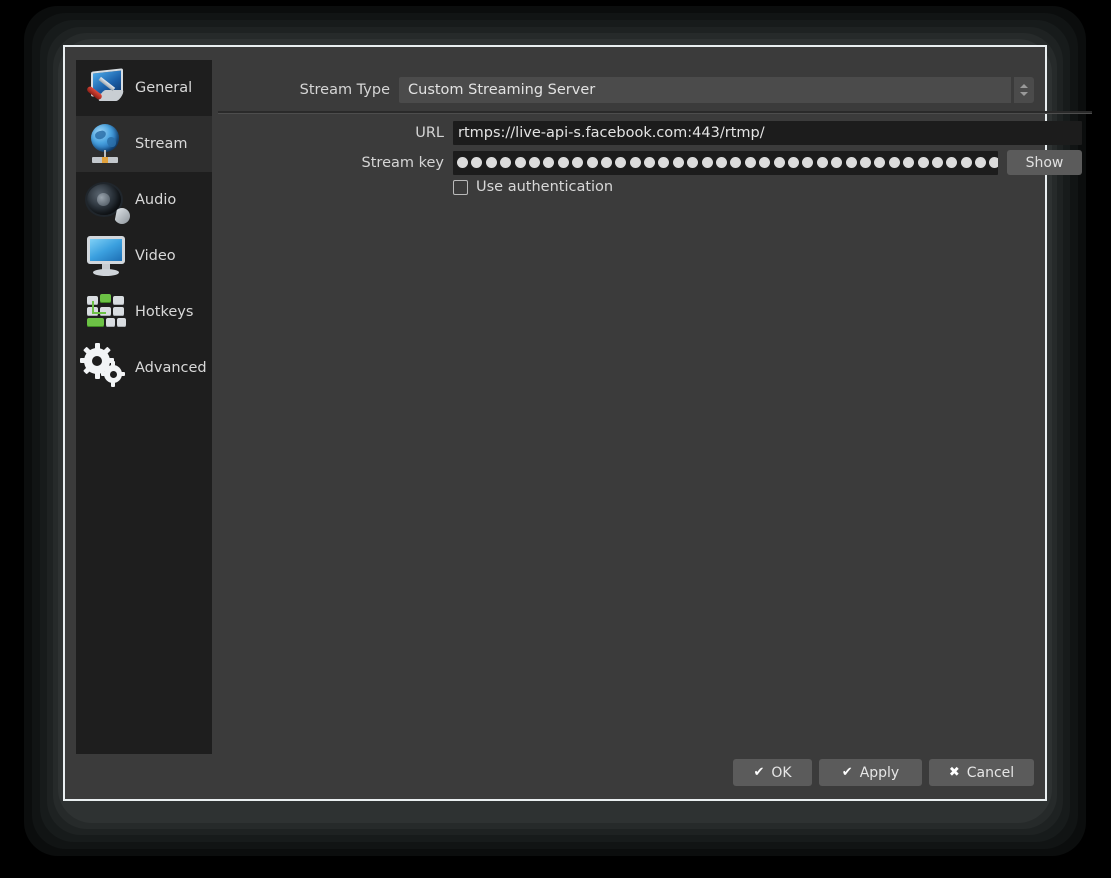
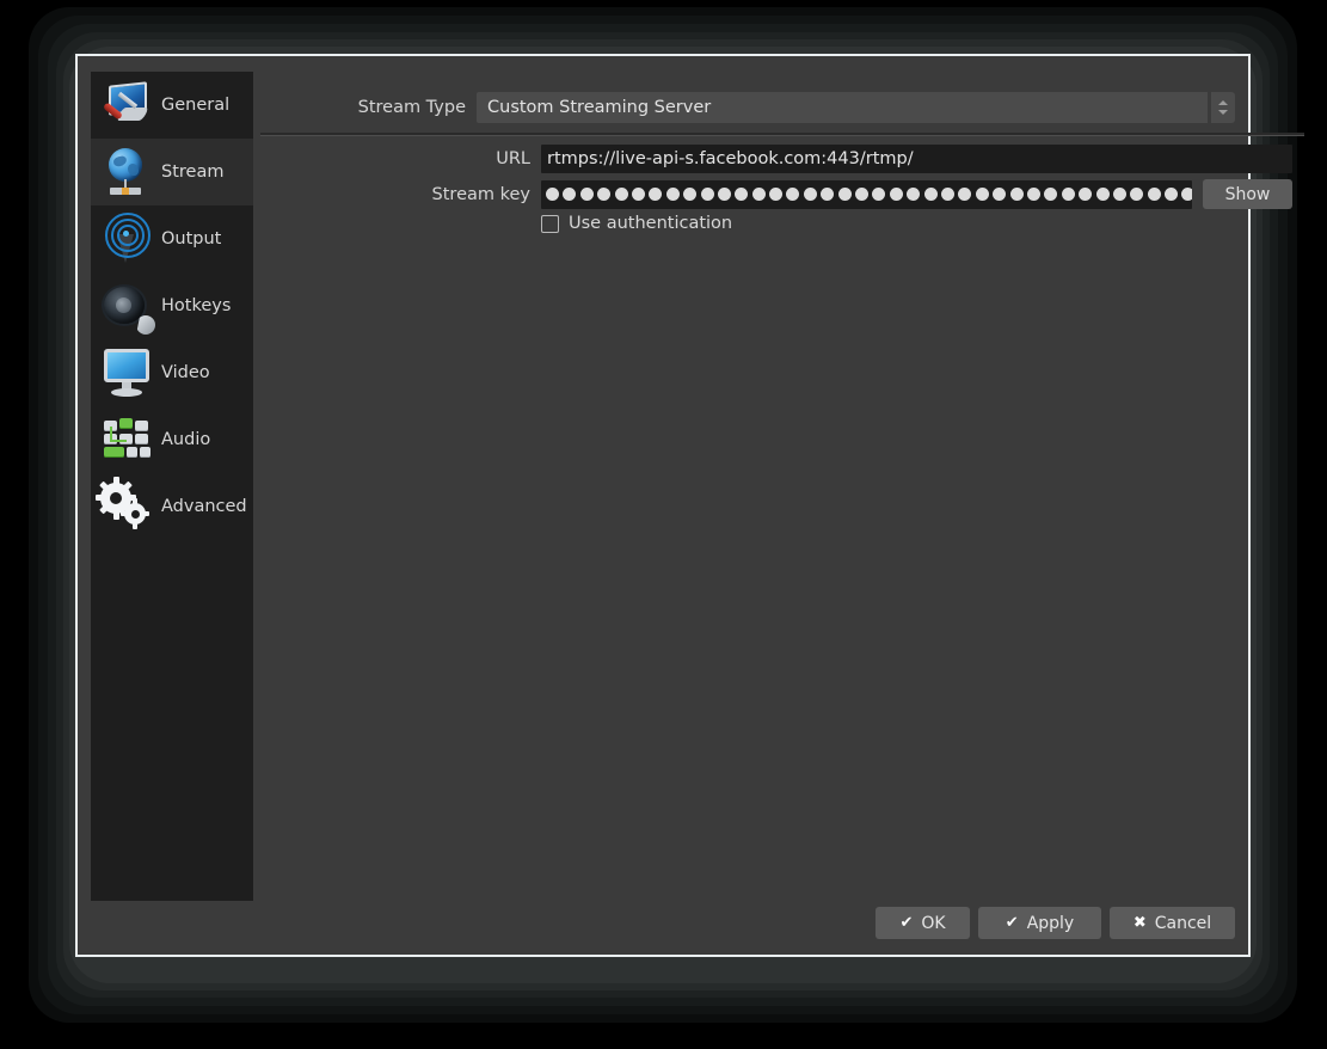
  General
  Stream
+ Output
- Audio
+ Hotkeys
  Video
- Hotkeys
+ Audio
  Advanced
  Stream Type
  Custom Streaming Server
  URL
  rtmps://live-api-s.facebook.com:443/rtmp/
  Stream key
  Show
  Use authentication
  ✔
  OK
  ✔
  Apply
  ✖
  Cancel
